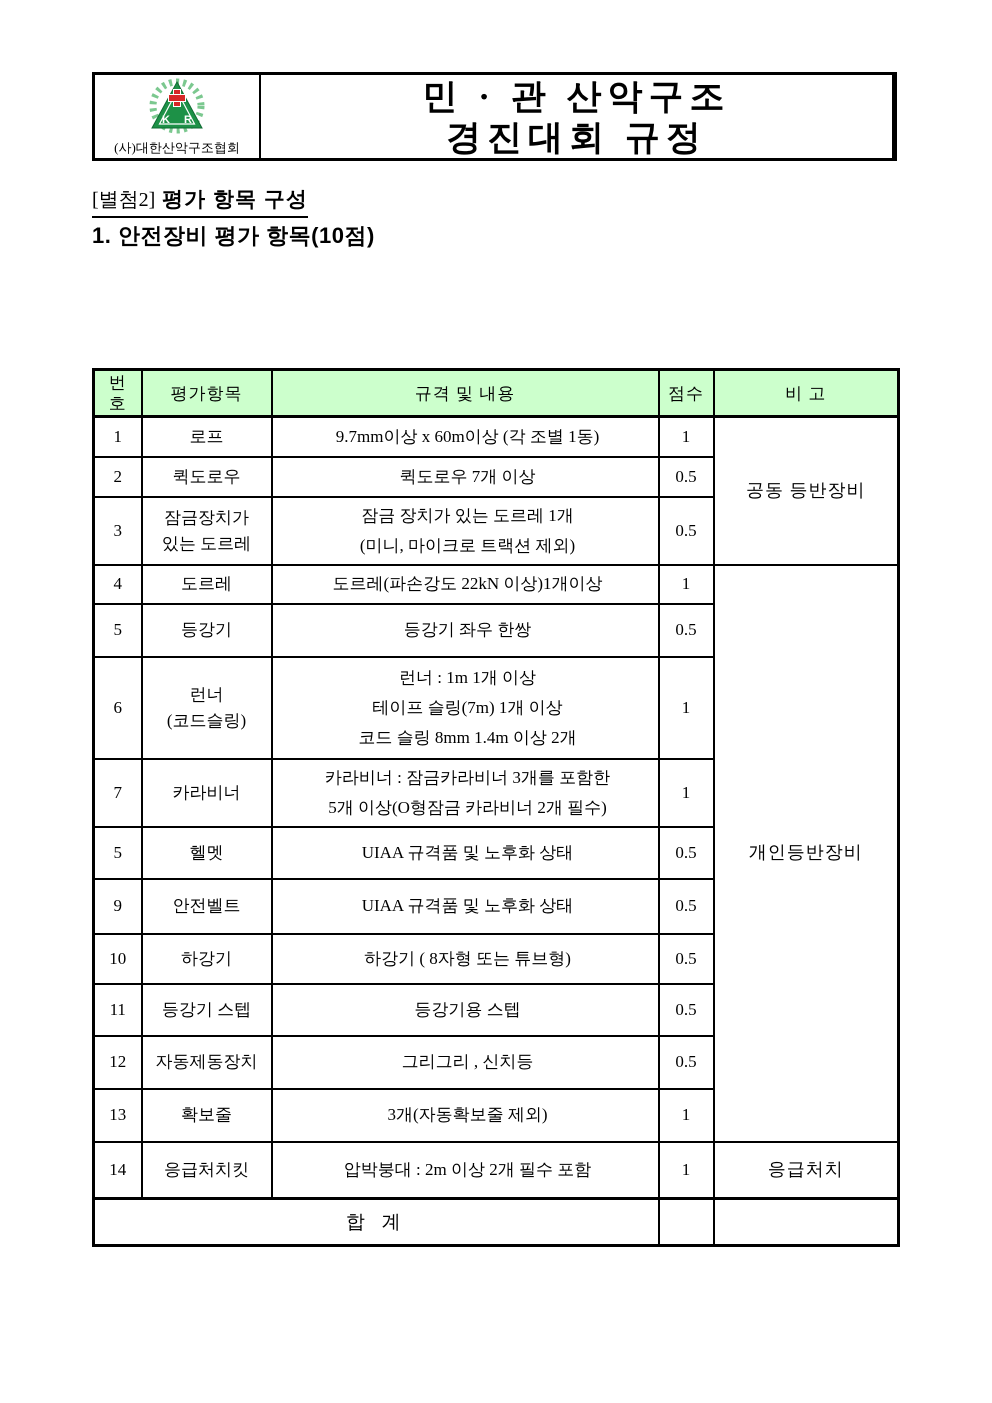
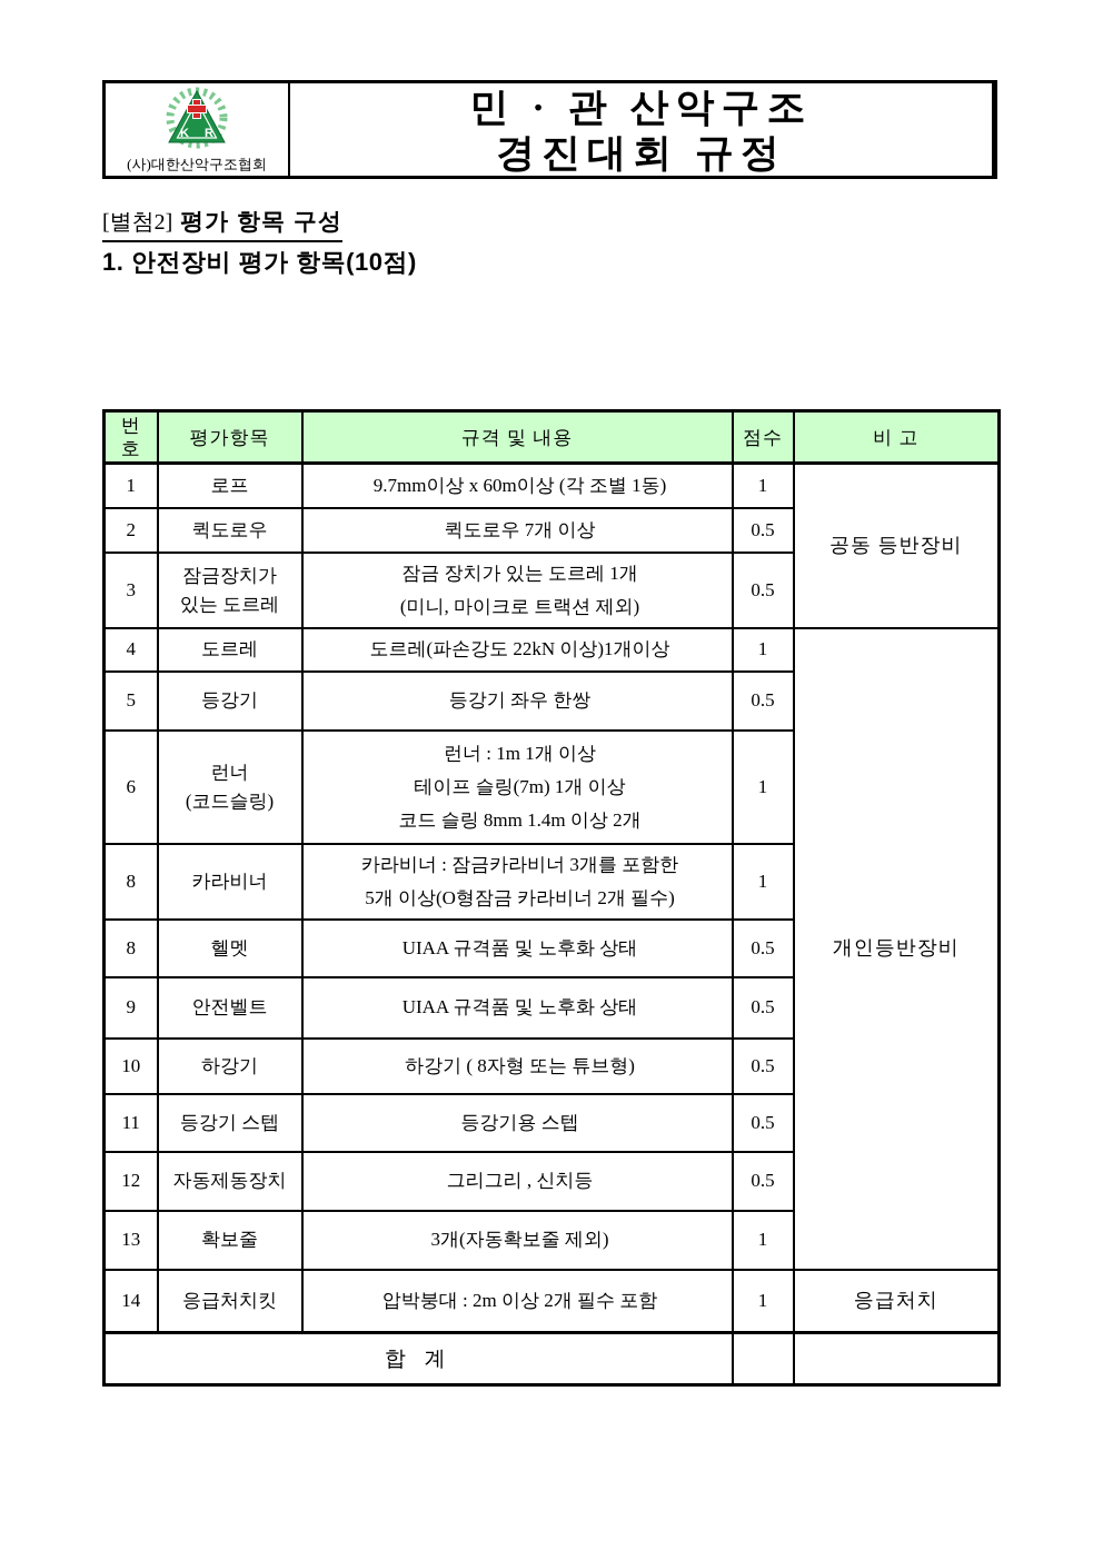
  K
  R
  (사)대한산악구조협회
  민 · 관 산악구조
  경진대회 규정
  [별첨2] 평가 항목 구성
  1. 안전장비 평가 항목(10점)
  번 호	평가항목	규격 및 내용	점수	비 고
  1	로프	9.7mm이상 x 60m이상 (각 조별 1동)	1	공동 등반장비
  2	퀵도로우	퀵도로우 7개 이상	0.5
  3	잠금장치가 있는 도르레	잠금 장치가 있는 도르레 1개 (미니, 마이크로 트랙션 제외)	0.5
  4	도르레	도르레(파손강도 22kN 이상)1개이상	1	개인등반장비
  5	등강기	등강기 좌우 한쌍	0.5
  6	런너 (코드슬링)	런너 : 1m 1개 이상 테이프 슬링(7m) 1개 이상 코드 슬링 8mm 1.4m 이상 2개	1
- 7	카라비너	카라비너 : 잠금카라비너 3개를 포함한 5개 이상(O형잠금 카라비너 2개 필수)	1
+ 8	카라비너	카라비너 : 잠금카라비너 3개를 포함한 5개 이상(O형잠금 카라비너 2개 필수)	1
- 5	헬멧	UIAA 규격품 및 노후화 상태	0.5
+ 8	헬멧	UIAA 규격품 및 노후화 상태	0.5
  9	안전벨트	UIAA 규격품 및 노후화 상태	0.5
  10	하강기	하강기 ( 8자형 또는 튜브형)	0.5
  11	등강기 스텝	등강기용 스텝	0.5
  12	자동제동장치	그리그리 , 신치등	0.5
  13	확보줄	3개(자동확보줄 제외)	1
  14	응급처치킷	압박붕대 : 2m 이상 2개 필수 포함	1	응급처치
  합 계
